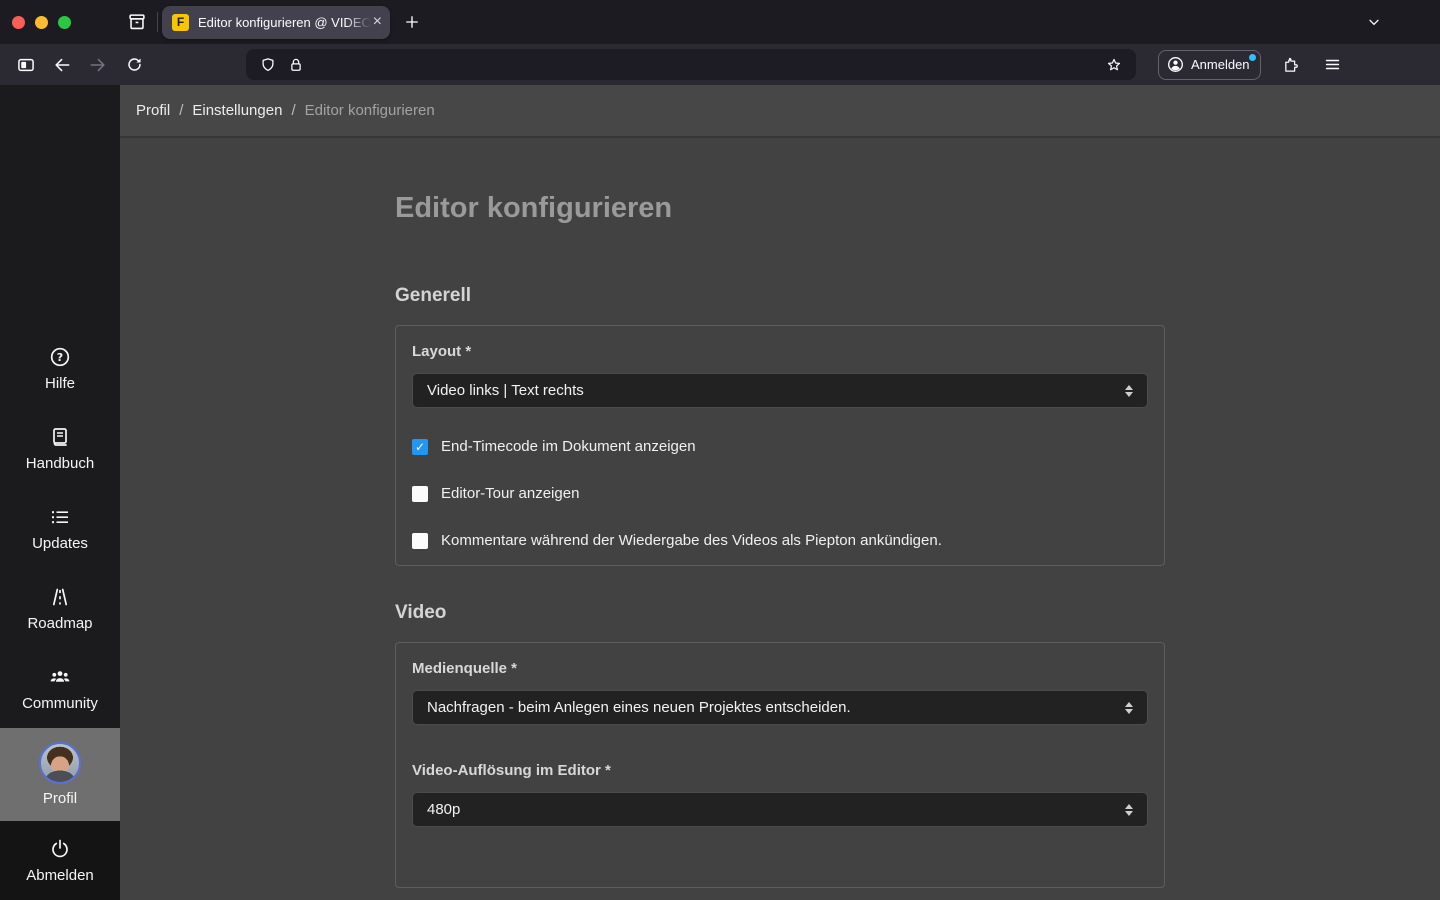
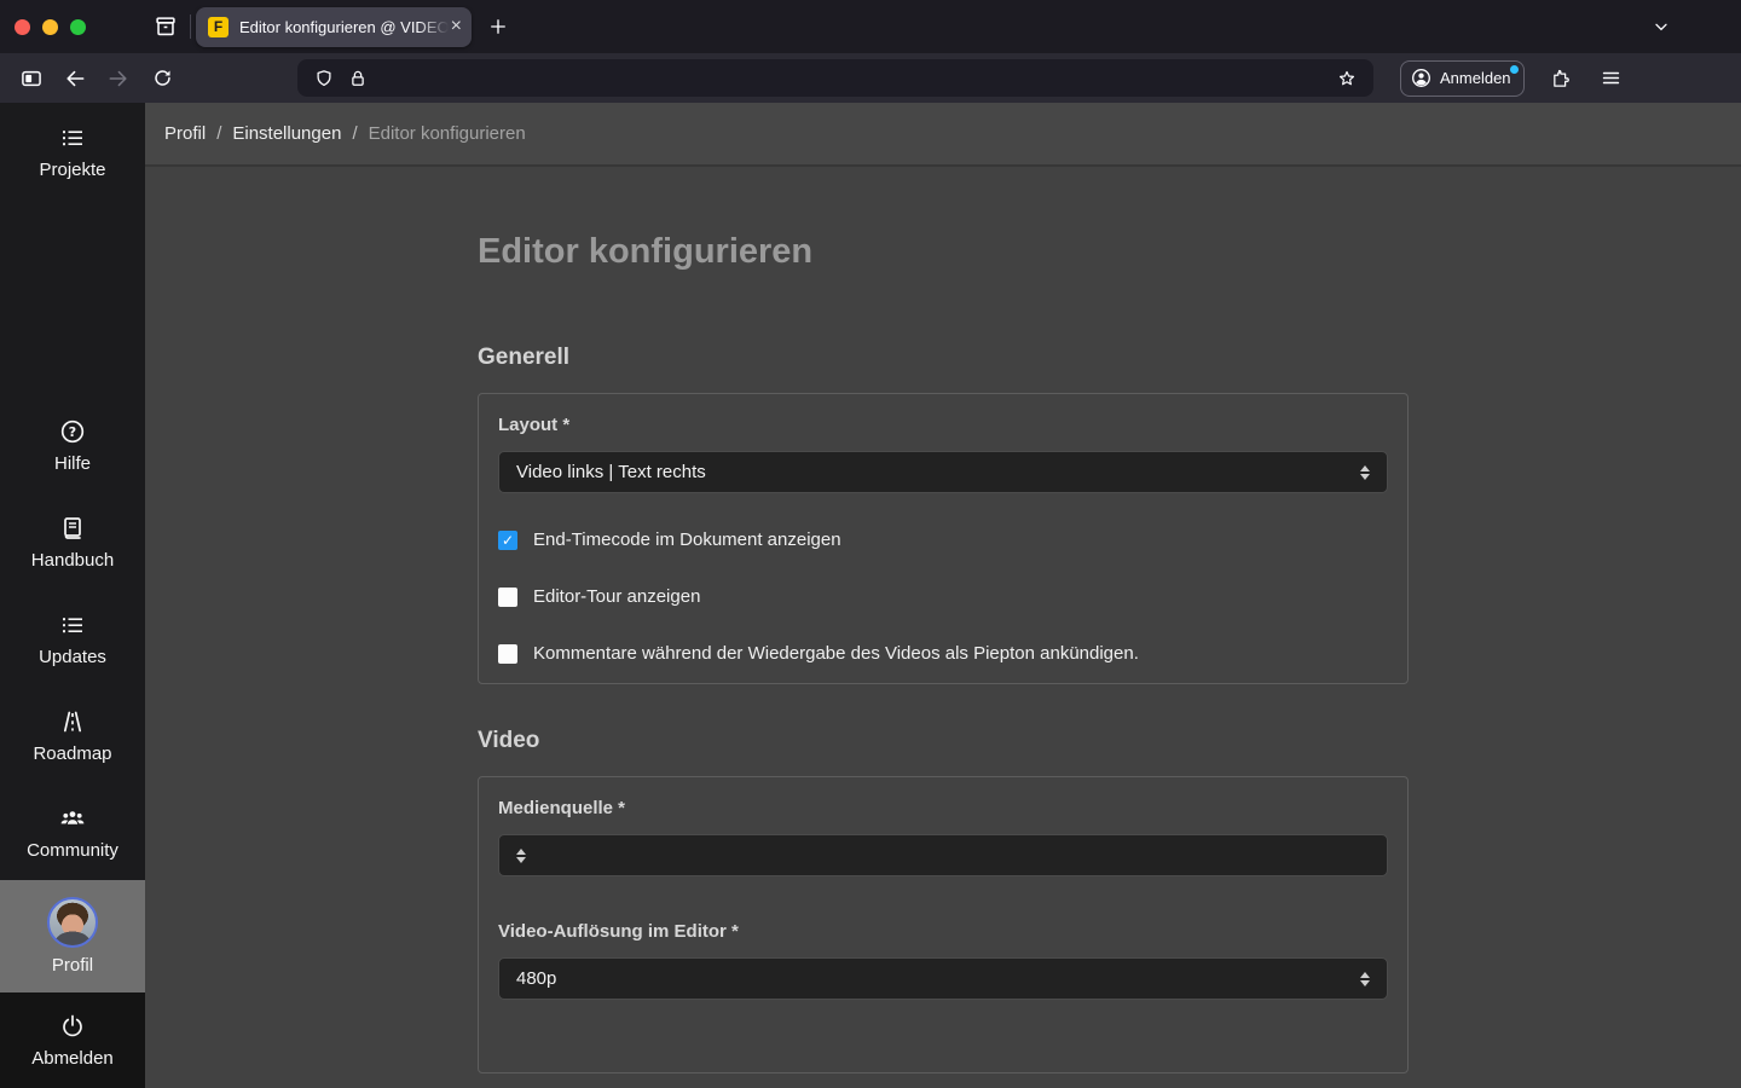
  F
  Editor konfigurieren @ VIDEO
  ×
  Anmelden
+ Projekte
  ?
  Hilfe
  Handbuch
  Updates
  Roadmap
  Community
  Profil
  Abmelden
  Profil
  /
  Einstellungen
  /
  Editor konfigurieren
  Editor konfigurieren
  Generell
  Layout *
  Video links | Text rechts
  End-Timecode im Dokument anzeigen
  Editor-Tour anzeigen
  Kommentare während der Wiedergabe des Videos als Piepton ankündigen.
  Video
  Medienquelle *
- Nachfragen - beim Anlegen eines neuen Projektes entscheiden.
  Video-Auflösung im Editor *
  480p
